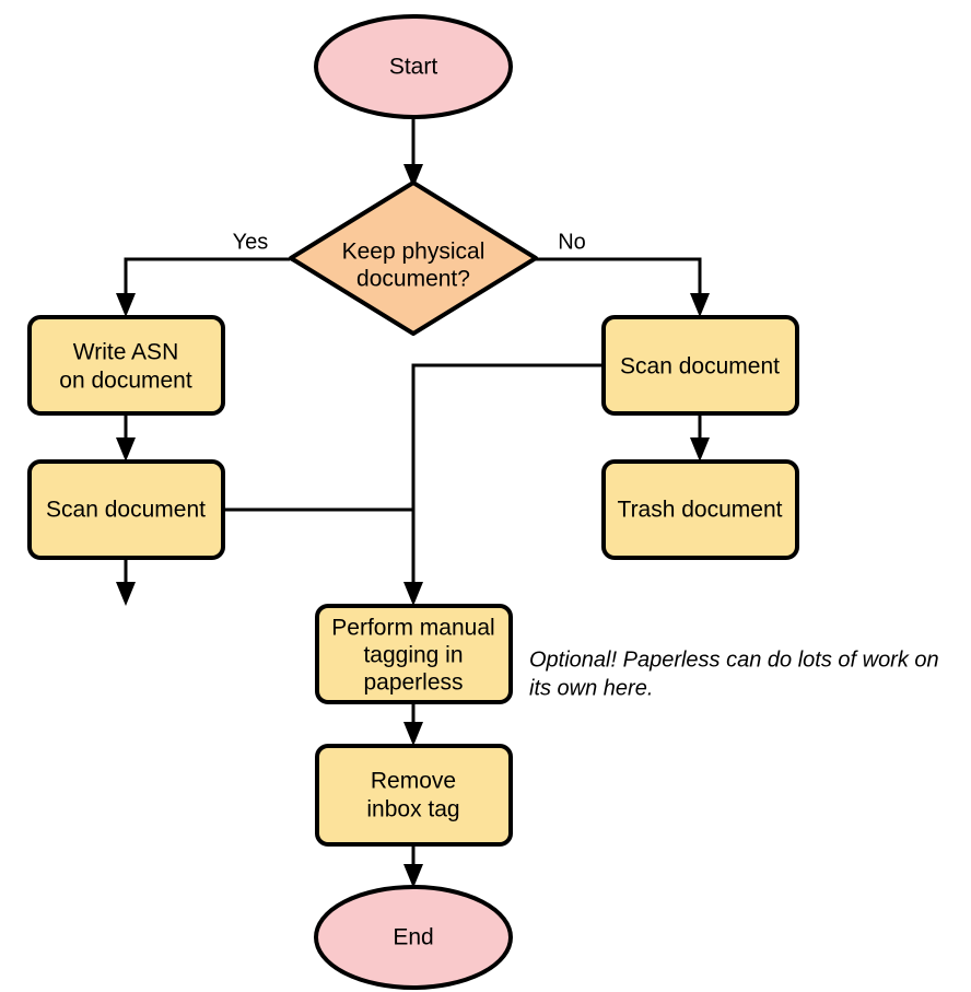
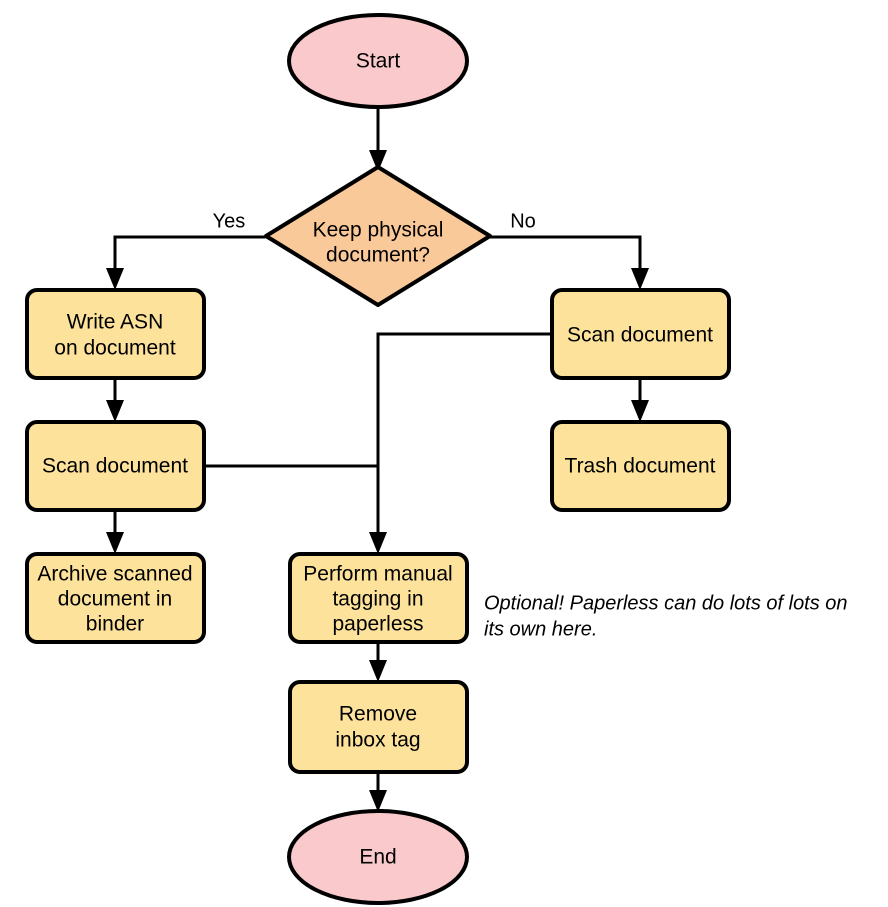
  Start
  Keep physical
  document?
  Write ASN
  on document
  Scan document
+ Archive scanned
+ document in
+ binder
  Scan document
  Trash document
  Perform manual
  tagging in
  paperless
  Remove
  inbox tag
  End
  Yes
  No
- Optional! Paperless can do lots of work on
+ Optional! Paperless can do lots of lots on
  its own here.
